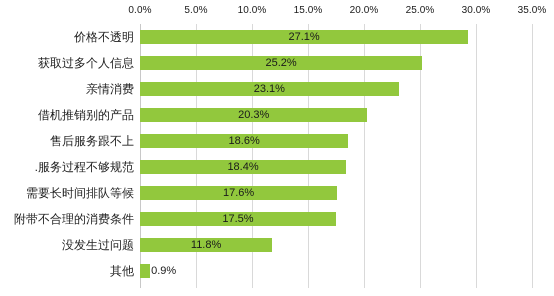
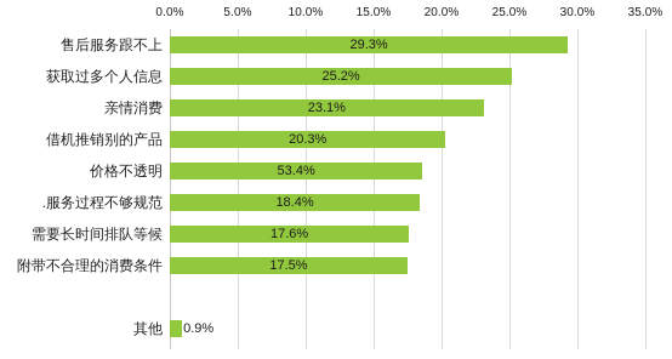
  0.0%
  5.0%
  10.0%
  15.0%
  20.0%
  25.0%
  30.0%
  35.0%
- 价格不透明
+ 售后服务跟不上
- 27.1%
+ 29.3%
  获取过多个人信息
  25.2%
  亲情消费
  23.1%
  借机推销别的产品
  20.3%
- 售后服务跟不上
+ 价格不透明
- 18.6%
+ 53.4%
  .服务过程不够规范
  18.4%
  需要长时间排队等候
  17.6%
  附带不合理的消费条件
  17.5%
- 没发生过问题
- 11.8%
  其他
  0.9%
